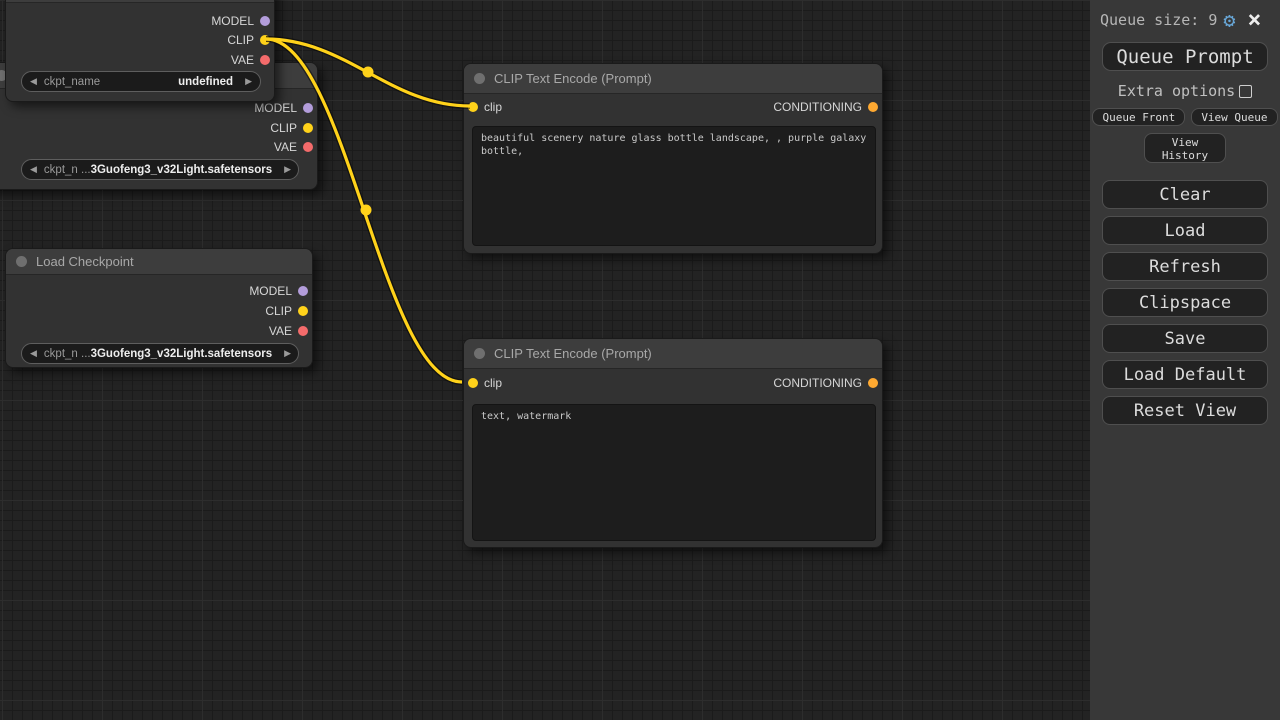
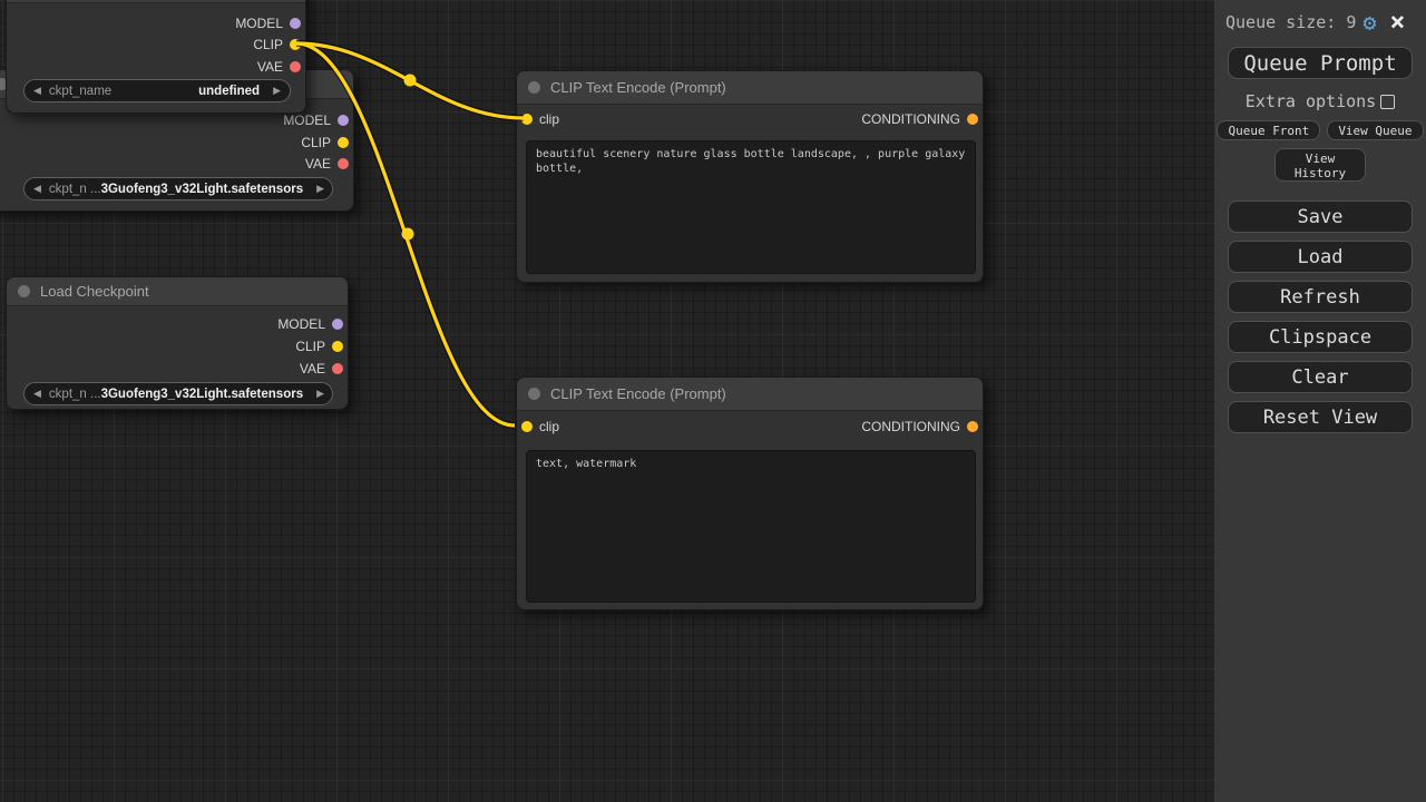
  MODEL
  CLIP
  VAE
  ◀
  ckpt_n ...
  3Guofeng3_v32Light.safetensors
  ▶
  MODEL
  CLIP
  VAE
  ◀
  ckpt_name
  undefined
  ▶
  Load Checkpoint
  MODEL
  CLIP
  VAE
  ◀
  ckpt_n ...
  3Guofeng3_v32Light.safetensors
  ▶
  CLIP Text Encode (Prompt)
  clip
  CONDITIONING
  CLIP Text Encode (Prompt)
  clip
  CONDITIONING
  text, watermark
  Queue size: 9
  ⚙
  ×
  Queue Prompt
  Extra options
  Queue Front
  View Queue
  View
  History
- Clear
+ Save
  Load
  Refresh
  Clipspace
- Save
+ Clear
- Load Default
  Reset View
